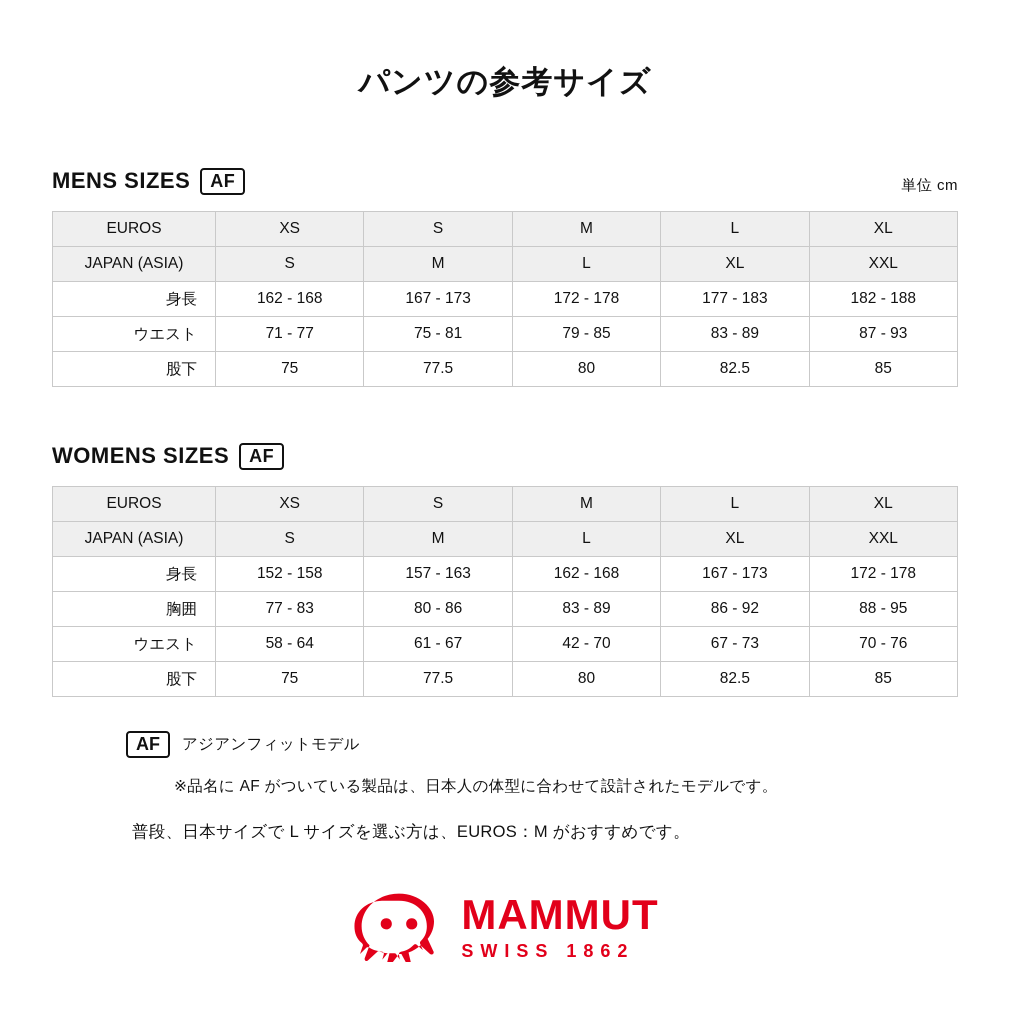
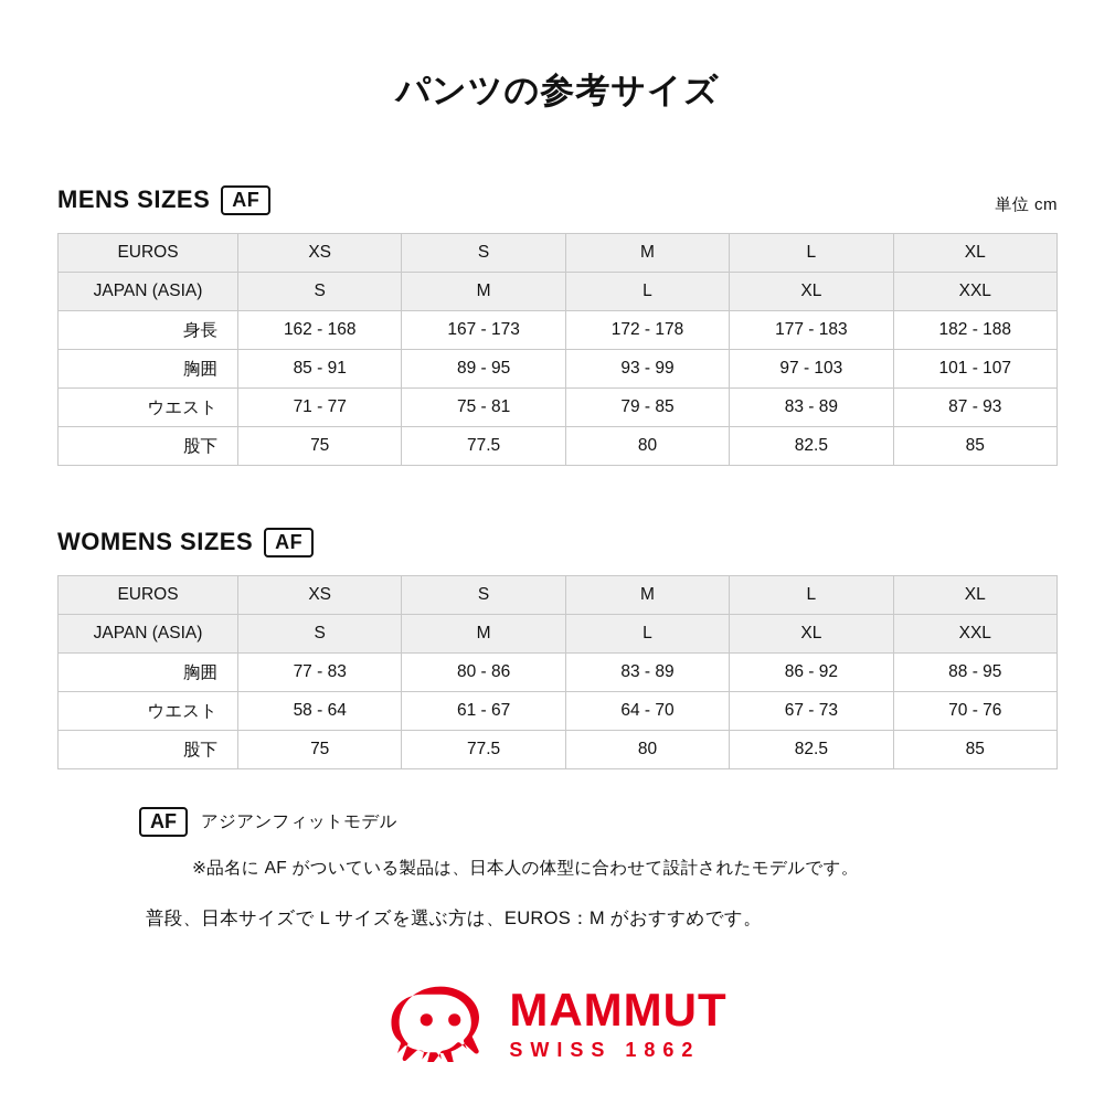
  パンツの参考サイズ
  MENS SIZES
  AF
  単位 cm
  EUROS	XS	S	M	L	XL
  JAPAN (ASIA)	S	M	L	XL	XXL
  身長	162 - 168	167 - 173	172 - 178	177 - 183	182 - 188
+ 胸囲	85 - 91	89 - 95	93 - 99	97 - 103	101 - 107
  ウエスト	71 - 77	75 - 81	79 - 85	83 - 89	87 - 93
  股下	75	77.5	80	82.5	85
  WOMENS SIZES
  AF
  EUROS	XS	S	M	L	XL
  JAPAN (ASIA)	S	M	L	XL	XXL
- 身長	152 - 158	157 - 163	162 - 168	167 - 173	172 - 178
  胸囲	77 - 83	80 - 86	83 - 89	86 - 92	88 - 95
- ウエスト	58 - 64	61 - 67	42 - 70	67 - 73	70 - 76
+ ウエスト	58 - 64	61 - 67	64 - 70	67 - 73	70 - 76
  股下	75	77.5	80	82.5	85
  AF
  アジアンフィットモデル
  ※品名に AF がついている製品は、日本人の体型に合わせて設計されたモデルです。
  普段、日本サイズで L サイズを選ぶ方は、EUROS：M がおすすめです。
  MAMMUT
  SWISS 1862
